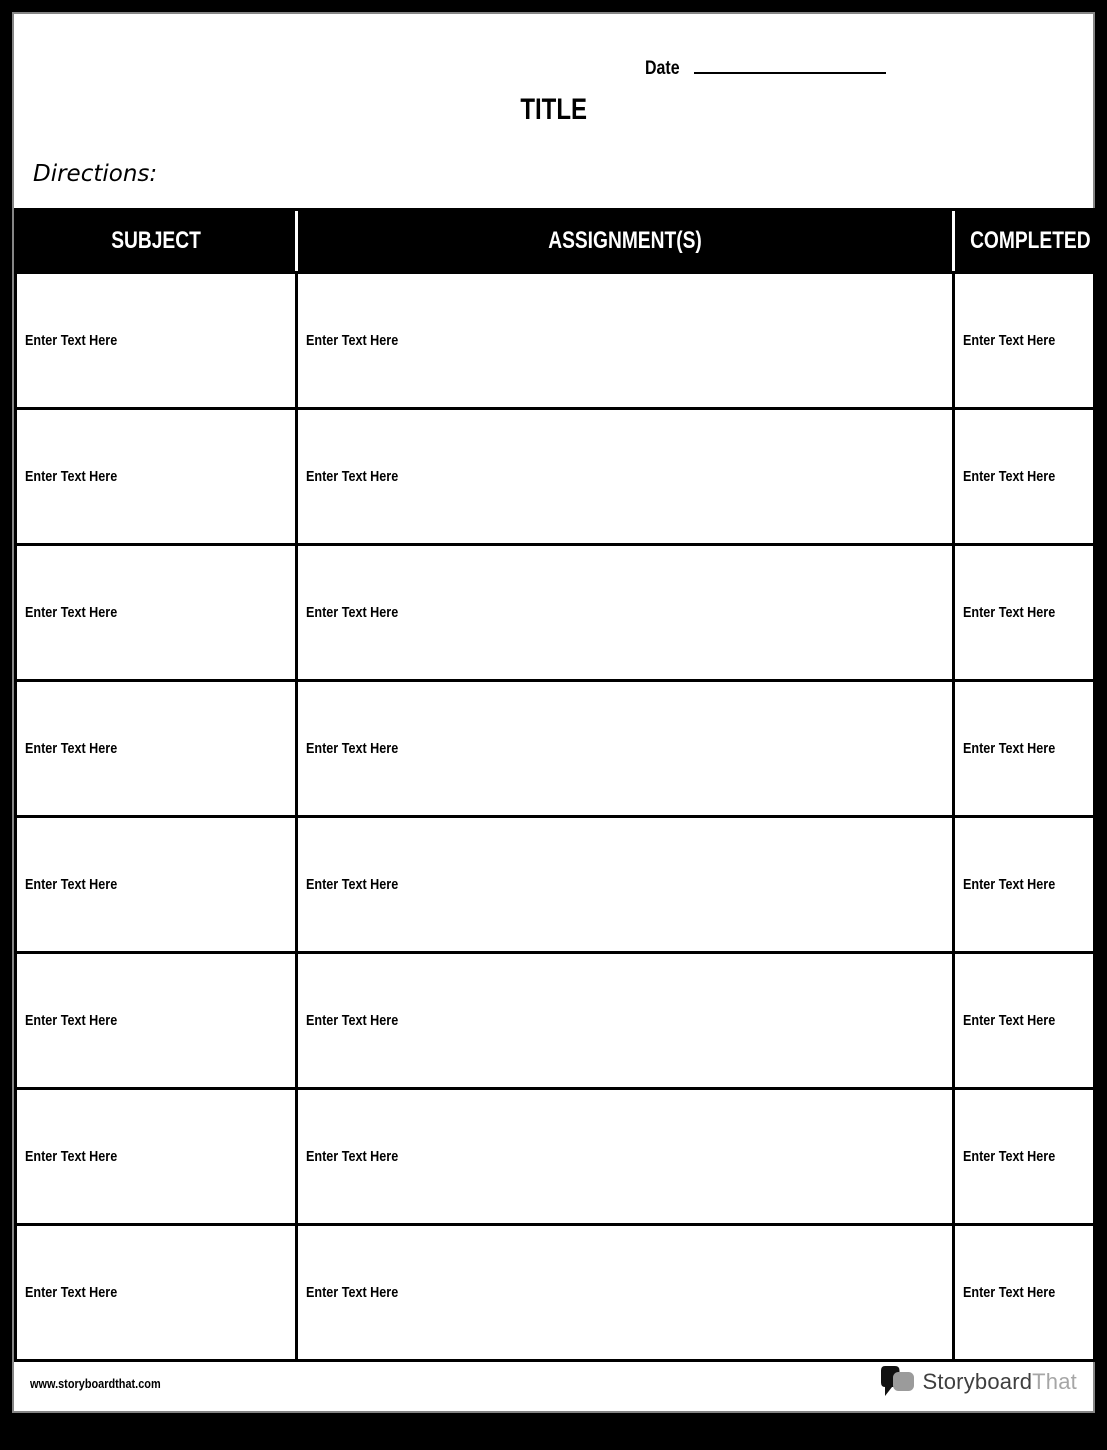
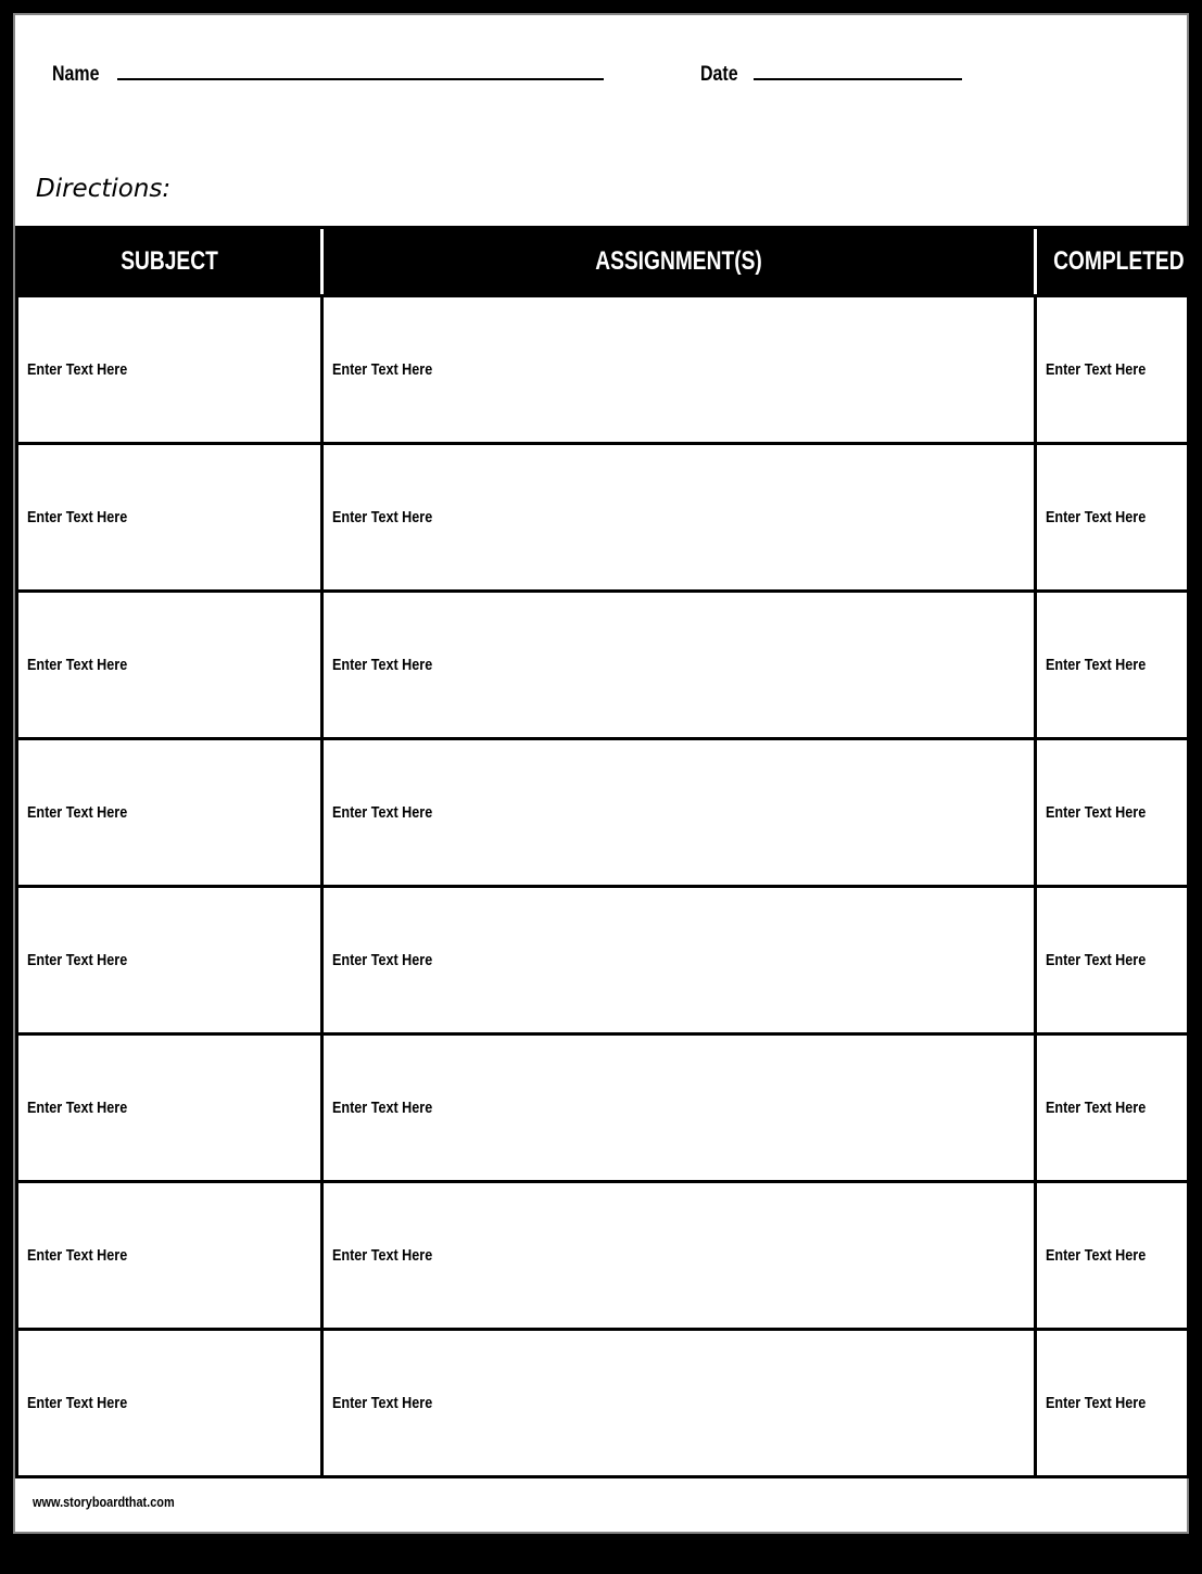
+ Name
  Date
- TITLE
  Directions:
  SUBJECT	ASSIGNMENT(S)	COMPLETED
  Enter Text Here	Enter Text Here	Enter Text Here
  Enter Text Here	Enter Text Here	Enter Text Here
  Enter Text Here	Enter Text Here	Enter Text Here
  Enter Text Here	Enter Text Here	Enter Text Here
  Enter Text Here	Enter Text Here	Enter Text Here
  Enter Text Here	Enter Text Here	Enter Text Here
  Enter Text Here	Enter Text Here	Enter Text Here
  Enter Text Here	Enter Text Here	Enter Text Here
  www.storyboardthat.com
- StoryboardThat
